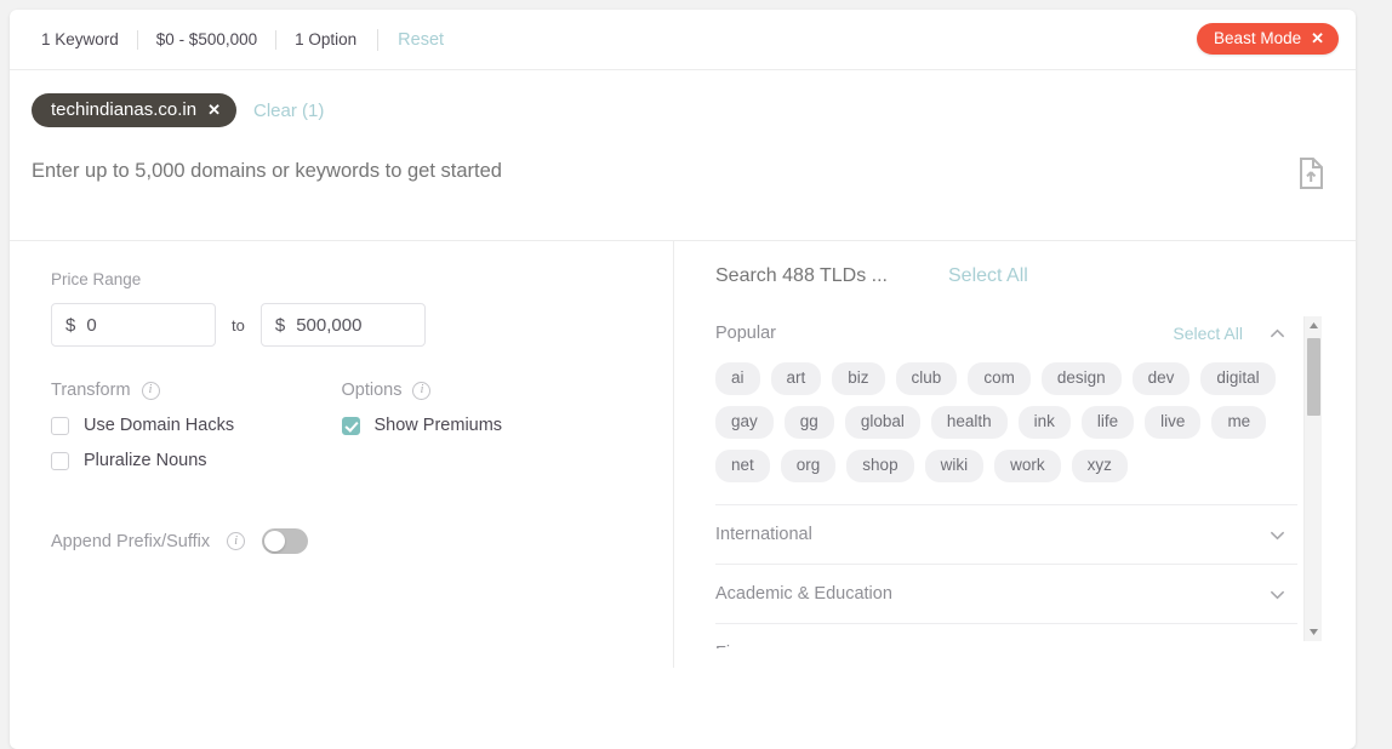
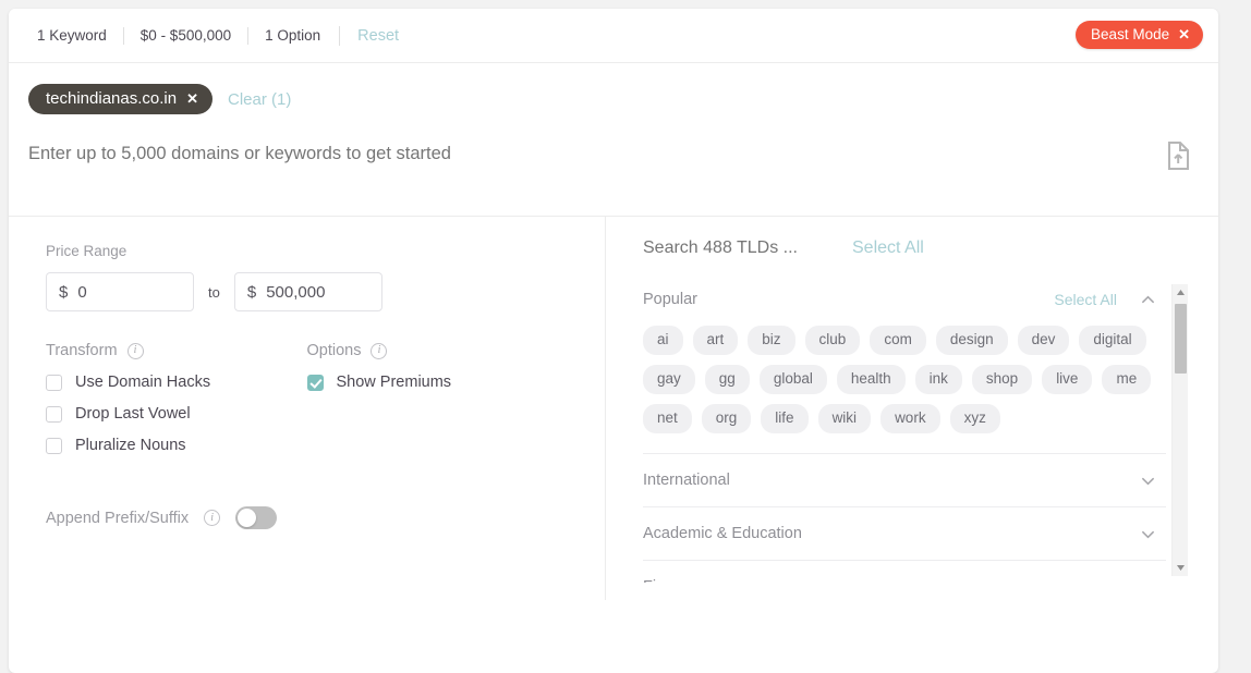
  1 Keyword
  $0 - $500,000
  1 Option
  Reset
  Beast Mode
  ✕
  techindianas.co.in
  ✕
  Clear (1)
  Enter up to 5,000 domains or keywords to get started
  Price Range
  $
  0
  to
  $
  500,000
  Transform
  i
  Use Domain Hacks
+ Drop Last Vowel
  Pluralize Nouns
  Options
  i
  Show Premiums
  Append Prefix/Suffix
  i
  Search 488 TLDs ...
  Select All
  Popular
  Select All
  ai
  art
  biz
  club
  com
  design
  dev
  digital
  gay
  gg
  global
  health
  ink
- life
+ shop
  live
  me
  net
  org
- shop
+ life
  wiki
  work
  xyz
  International
  Academic & Education
